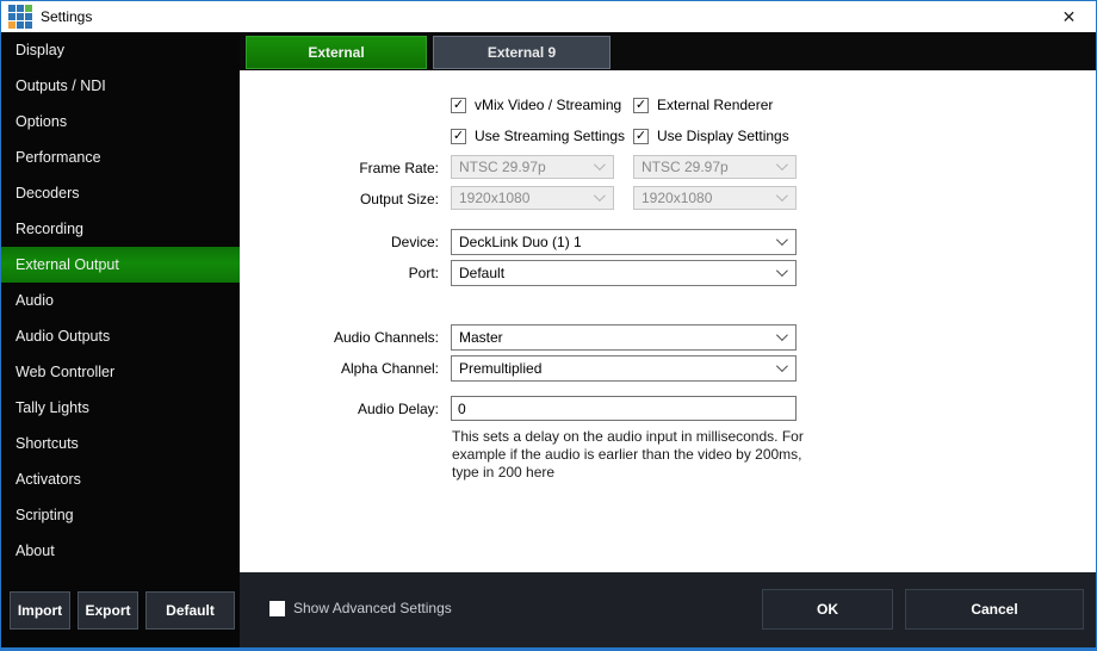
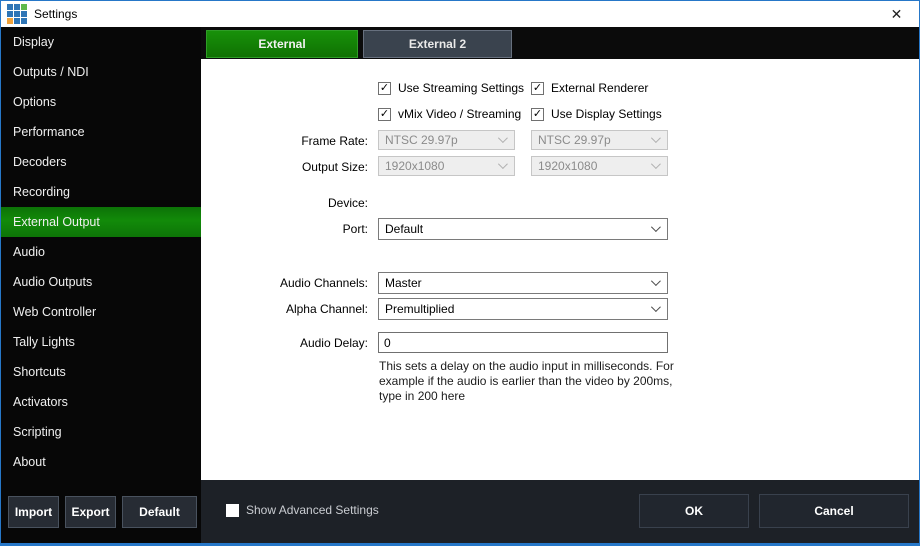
  Settings
  ✕
  Display
  Outputs / NDI
  Options
  Performance
  Decoders
  Recording
  External Output
  Audio
  Audio Outputs
  Web Controller
  Tally Lights
  Shortcuts
  Activators
  Scripting
  About
  Import
  Export
  Default
  External
- External 9
+ External 2
- vMix Video / Streaming
+ Use Streaming Settings
  External Renderer
- Use Streaming Settings
+ vMix Video / Streaming
  Use Display Settings
  Frame Rate:
  NTSC 29.97p
  NTSC 29.97p
  Output Size:
  1920x1080
  1920x1080
  Device:
- DeckLink Duo (1) 1
  Port:
  Default
  Audio Channels:
  Master
  Alpha Channel:
  Premultiplied
  Audio Delay:
  0
  This sets a delay on the audio input in milliseconds. For example if the audio is earlier than the video by 200ms, type in 200 here
  Show Advanced Settings
  OK
  Cancel
